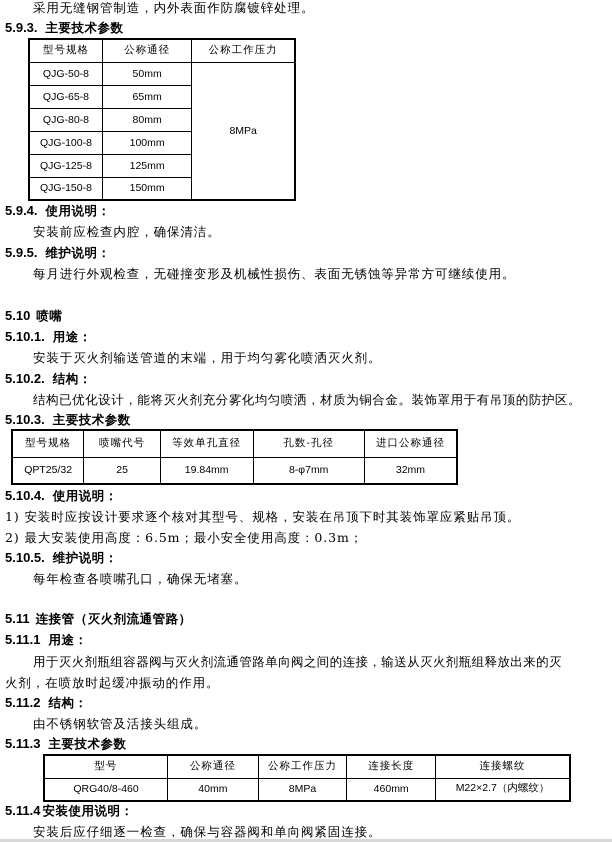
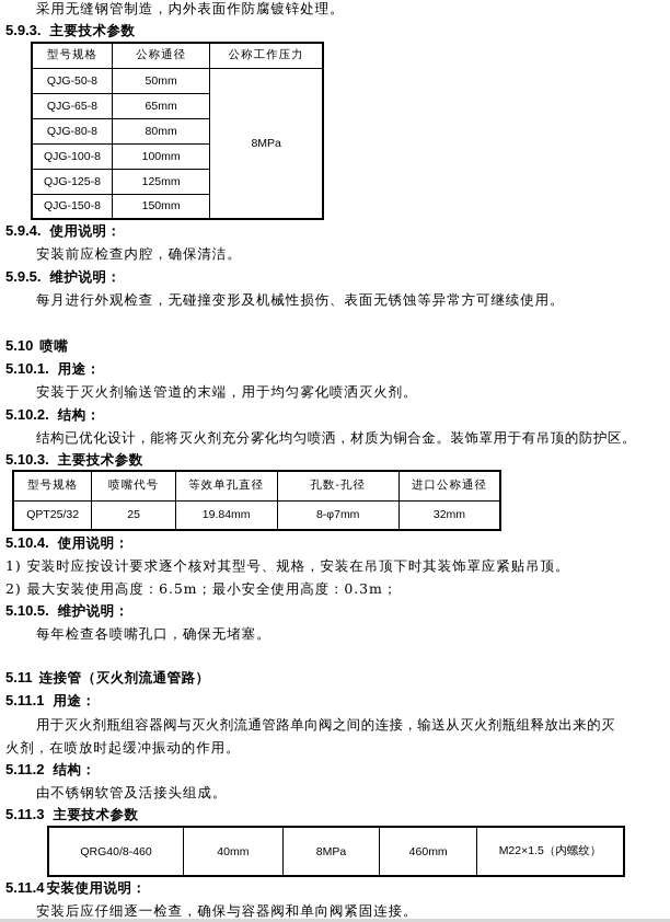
  采用无缝钢管制造，内外表面作防腐镀锌处理。
  5.9.3. 主要技术参数
  型号规格	公称通径	公称工作压力
  QJG-50-8	50mm	8MPa
  QJG-65-8	65mm
  QJG-80-8	80mm
  QJG-100-8	100mm
  QJG-125-8	125mm
  QJG-150-8	150mm
  5.9.4. 使用说明：
  安装前应检查内腔，确保清洁。
  5.9.5. 维护说明：
  每月进行外观检查，无碰撞变形及机械性损伤、表面无锈蚀等异常方可继续使用。
  5.10 喷嘴
  5.10.1. 用途：
  安装于灭火剂输送管道的末端，用于均匀雾化喷洒灭火剂。
  5.10.2. 结构：
  结构已优化设计，能将灭火剂充分雾化均匀喷洒，材质为铜合金。装饰罩用于有吊顶的防护区。
  5.10.3. 主要技术参数
  型号规格	喷嘴代号	等效单孔直径	孔数-孔径	进口公称通径
  QPT25/32	25	19.84mm	8-φ7mm	32mm
  5.10.4. 使用说明：
  1) 安装时应按设计要求逐个核对其型号、规格，安装在吊顶下时其装饰罩应紧贴吊顶。
  2) 最大安装使用高度：6.5m；最小安全使用高度：0.3m；
  5.10.5. 维护说明：
  每年检查各喷嘴孔口，确保无堵塞。
  5.11 连接管（灭火剂流通管路）
  5.11.1 用途：
  用于灭火剂瓶组容器阀与灭火剂流通管路单向阀之间的连接，输送从灭火剂瓶组释放出来的灭
  火剂，在喷放时起缓冲振动的作用。
  5.11.2 结构：
  由不锈钢软管及活接头组成。
  5.11.3 主要技术参数
- 型号	公称通径	公称工作压力	连接长度	连接螺纹
- QRG40/8-460	40mm	8MPa	460mm	M22×2.7（内螺纹）
+ QRG40/8-460	40mm	8MPa	460mm	M22×1.5（内螺纹）
  5.11.4 安装使用说明：
  安装后应仔细逐一检查，确保与容器阀和单向阀紧固连接。
